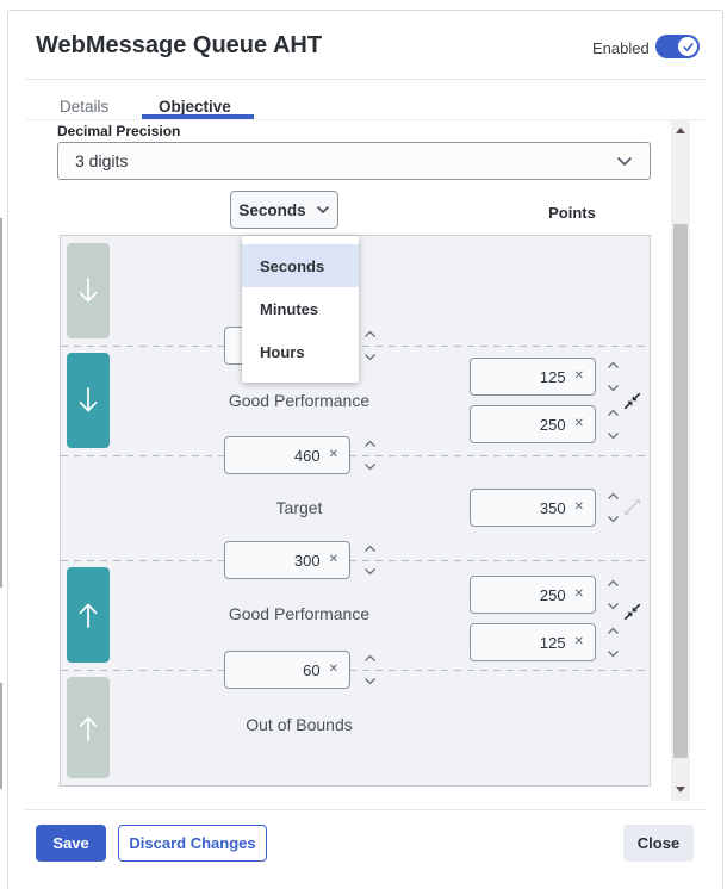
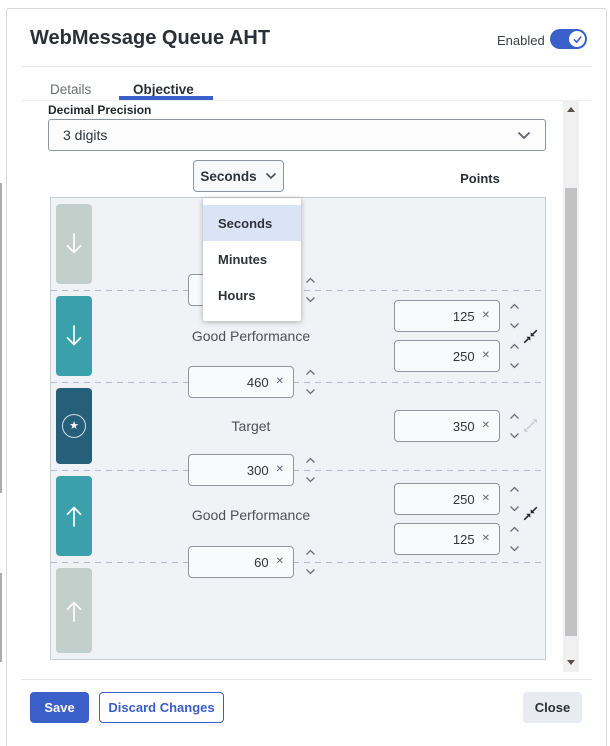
  WebMessage Queue AHT
  Enabled
  Details
  Objective
  Decimal Precision
  3 digits
  Seconds
  Points
+ ★
  Good Performance
  Target
  Good Performance
- Out of Bounds
  460
  ✕
  300
  ✕
  60
  ✕
  125
  ✕
  250
  ✕
  350
  ✕
  250
  ✕
  125
  ✕
  Seconds
  Minutes
  Hours
  Save
  Discard Changes
  Close
